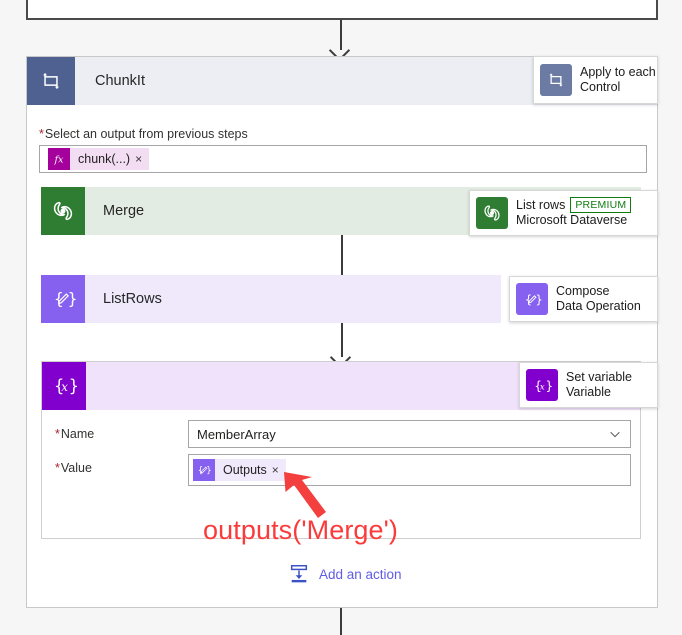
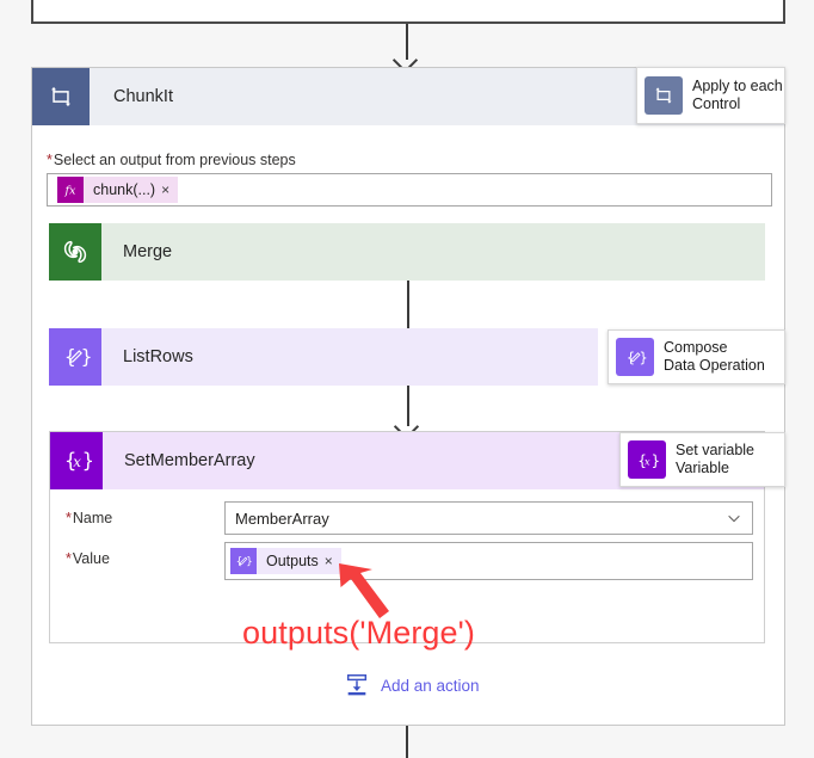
  ChunkIt
  *Select an output from previous steps
  fx
  chunk(...)
  ×
  Merge
  {
  }
  ListRows
  {
  x
  }
+ SetMemberArray
  *Name
  MemberArray
  *Value
  {
  }
  Outputs
  ×
  Add an action
  Apply to each
  Control
- List rows
- PREMIUM
- Microsoft Dataverse
  {
  }
  Compose
  Data Operation
  {
  x
  }
  Set variable
  Variable
  outputs('Merge')
